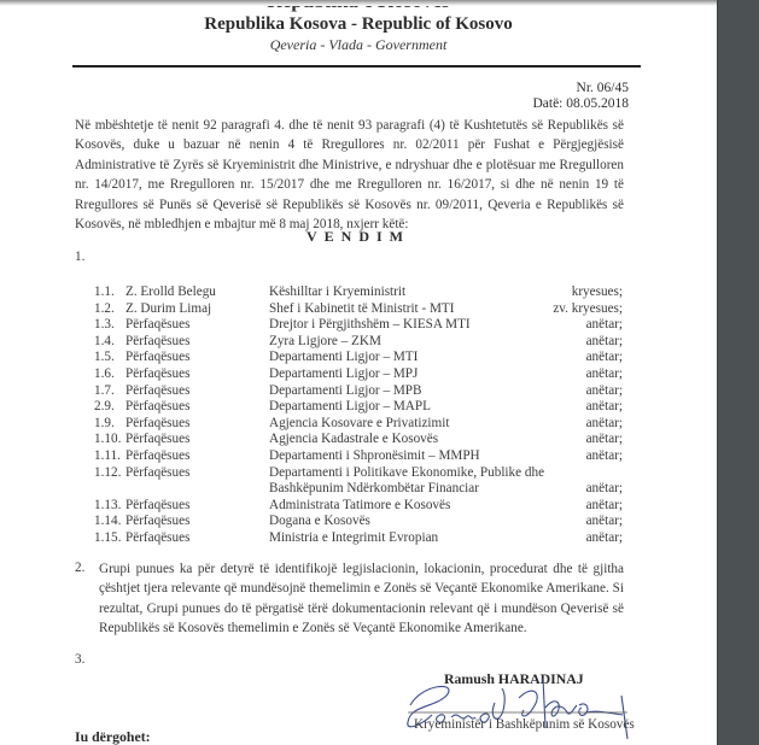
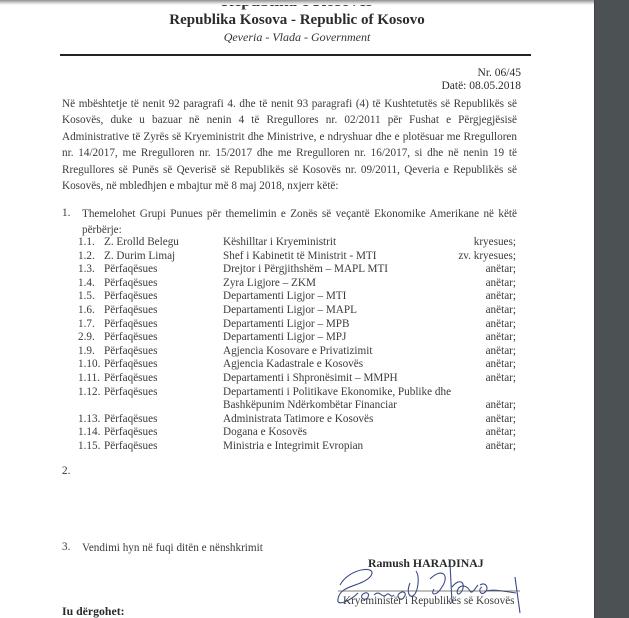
  Republika Kosova - Republic of Kosovo
  Qeveria - Vlada - Government
  Nr. 06/45
  Datë: 08.05.2018
  Në mbështetje të nenit 92 paragrafi 4. dhe të nenit 93 paragrafi (4) të Kushtetutës së Republikës së Kosovës, duke u bazuar në nenin 4 të Rregullores nr. 02/2011 për Fushat e Përgjegjësisë Administrative të Zyrës së Kryeministrit dhe Ministrive, e ndryshuar dhe e plotësuar me Rregulloren nr. 14/2017, me Rregulloren nr. 15/2017 dhe me Rregulloren nr. 16/2017, si dhe në nenin 19 të Rregullores së Punës së Qeverisë së Republikës së Kosovës nr. 09/2011, Qeveria e Republikës së Kosovës, në mbledhjen e mbajtur më 8 maj 2018, nxjerr këtë:
- VENDIM
  1.
+ Themelohet Grupi Punues për themelimin e Zonës së veçantë Ekonomike Amerikane në këtë përbërje:
  1.1.
  Z. Erolld Belegu
  Këshilltar i Kryeministrit
  kryesues;
  1.2.
  Z. Durim Limaj
  Shef i Kabinetit të Ministrit - MTI
  zv. kryesues;
  1.3.
  Përfaqësues
- Drejtor i Përgjithshëm – KIESA MTI
+ Drejtor i Përgjithshëm – MAPL MTI
  anëtar;
  1.4.
  Përfaqësues
  Zyra Ligjore – ZKM
  anëtar;
  1.5.
  Përfaqësues
  Departamenti Ligjor – MTI
  anëtar;
  1.6.
  Përfaqësues
- Departamenti Ligjor – MPJ
+ Departamenti Ligjor – MAPL
  anëtar;
  1.7.
  Përfaqësues
  Departamenti Ligjor – MPB
  anëtar;
  2.9.
  Përfaqësues
- Departamenti Ligjor – MAPL
+ Departamenti Ligjor – MPJ
  anëtar;
  1.9.
  Përfaqësues
  Agjencia Kosovare e Privatizimit
  anëtar;
  1.10.
  Përfaqësues
  Agjencia Kadastrale e Kosovës
  anëtar;
  1.11.
  Përfaqësues
  Departamenti i Shpronësimit – MMPH
  anëtar;
  1.12.
  Përfaqësues
  Departamenti i Politikave Ekonomike, Publike dhe
  Bashkëpunim Ndërkombëtar Financiar
  anëtar;
  1.13.
  Përfaqësues
  Administrata Tatimore e Kosovës
  anëtar;
  1.14.
  Përfaqësues
  Dogana e Kosovës
  anëtar;
  1.15.
  Përfaqësues
  Ministria e Integrimit Evropian
  anëtar;
  2.
- Grupi punues ka për detyrë të identifikojë legjislacionin, lokacionin, procedurat dhe të gjitha çështjet tjera relevante që mundësojnë themelimin e Zonës së Veçantë Ekonomike Amerikane. Si rezultat, Grupi punues do të përgatisë tërë dokumentacionin relevant që i mundëson Qeverisë së Republikës së Kosovës themelimin e Zonës së Veçantë Ekonomike Amerikane.
  3.
+ Vendimi hyn në fuqi ditën e nënshkrimit
  Ramush HARADINAJ
- Kryeministër i Bashkëpunim së Kosovës
+ Kryeministër i Republikës së Kosovës
  Iu dërgohet:
